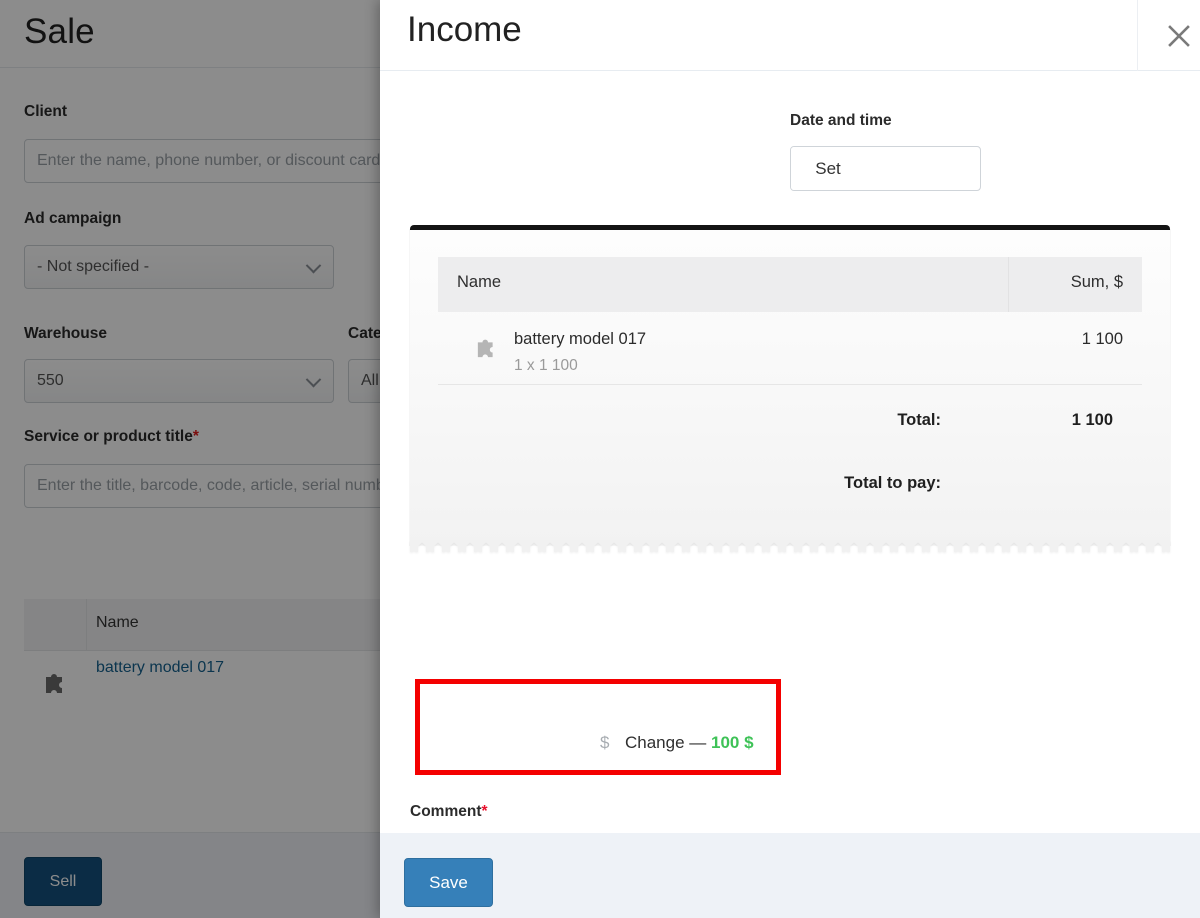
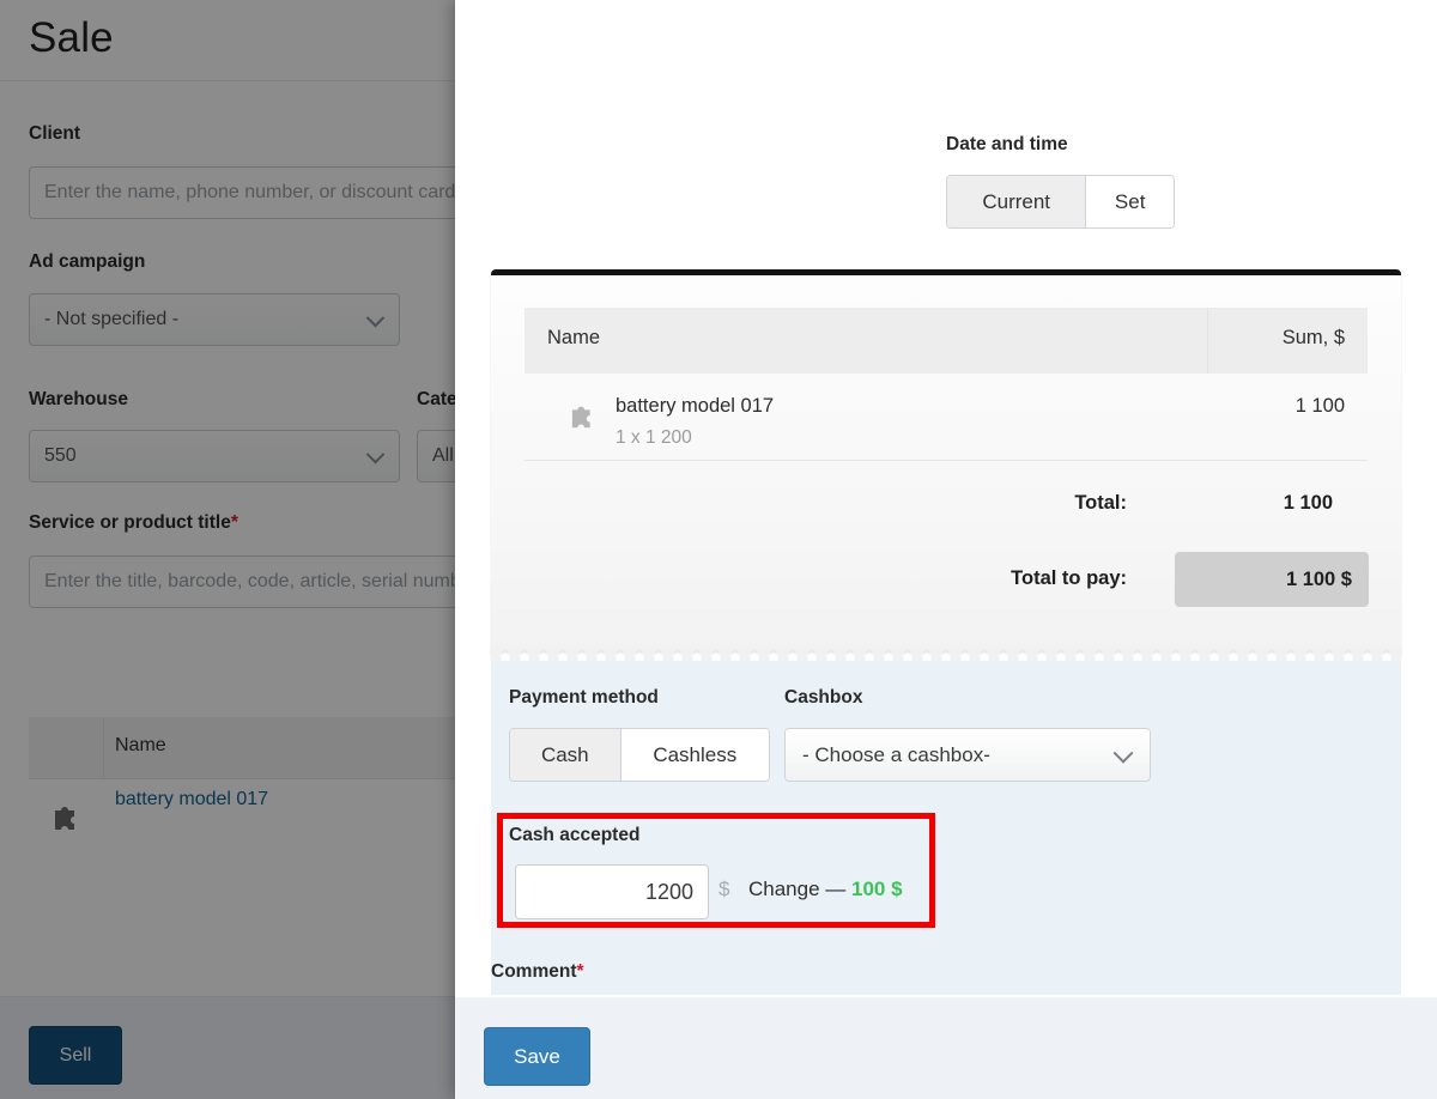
  Sale
  Client
  Enter the name, phone number, or discount card
  Ad campaign
  - Not specified -
  Warehouse
  550
  All
  Service or product title*
  Enter the title, barcode, code, article, serial num
  Name
  battery model 017
  Sell
- Income
  Date and time
+ Current
  Set
  Name
  Sum, $
  battery model 017
- 1 x 1 100
+ 1 x 1 200
  1 100
  Total:
  1 100
  Total to pay:
+ 1 100 $
+ Payment method
+ Cash
+ Cashless
+ Cashbox
+ - Choose a cashbox-
+ Cash accepted
+ 1200
  $
  Change — 100 $
  Comment*
  Save
